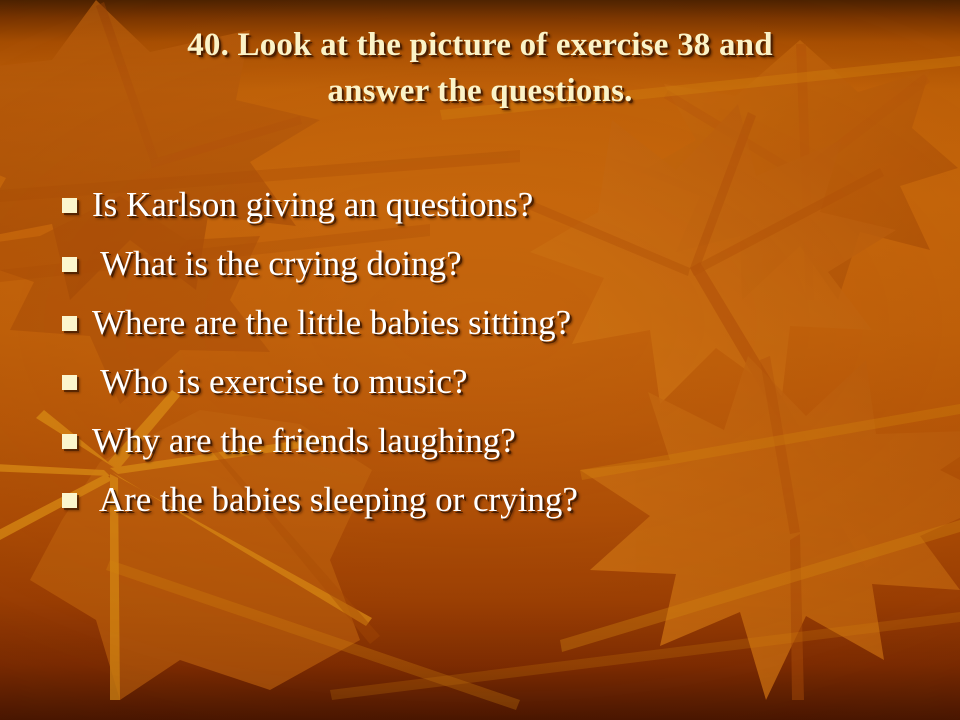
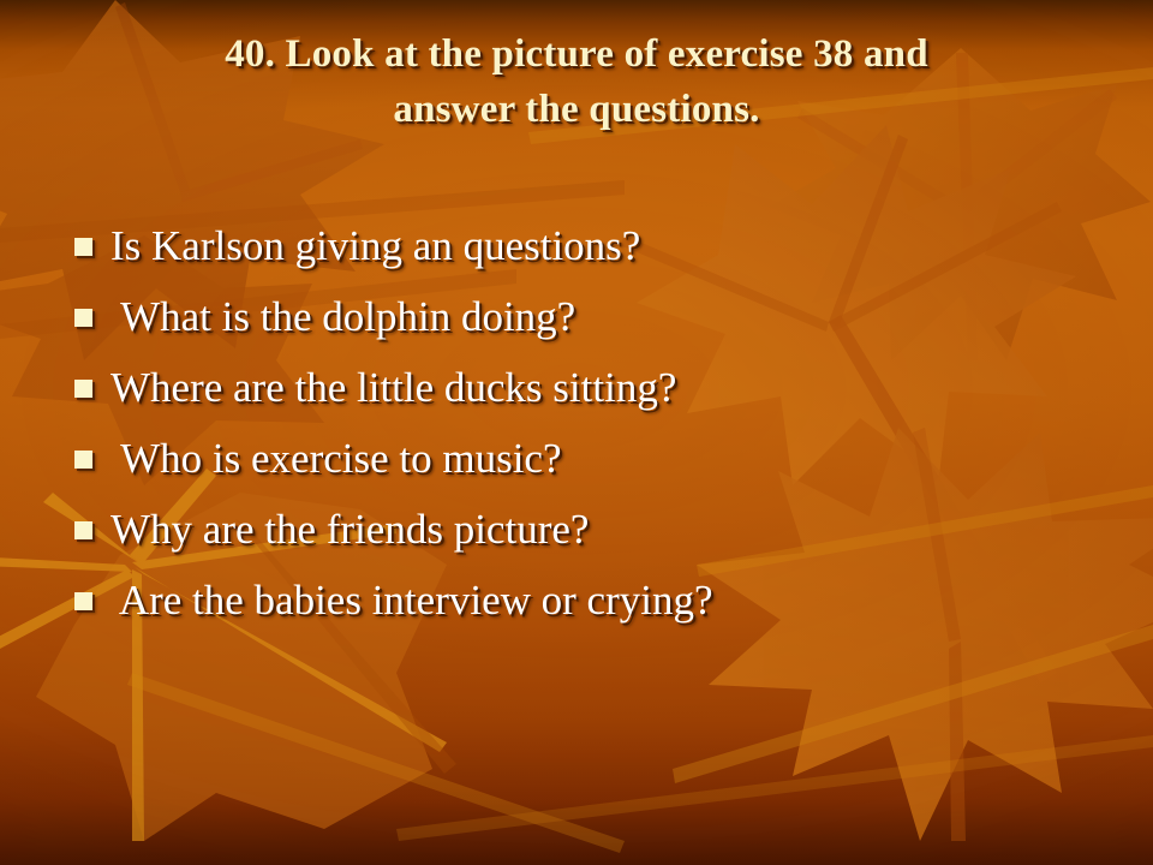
  40. Look at the picture of exercise 38 and
  answer the questions.
  Is Karlson giving an questions?
- What is the crying doing?
+ What is the dolphin doing?
- Where are the little babies sitting?
+ Where are the little ducks sitting?
  Who is exercise to music?
- Why are the friends laughing?
+ Why are the friends picture?
- Are the babies sleeping or crying?
+ Are the babies interview or crying?
